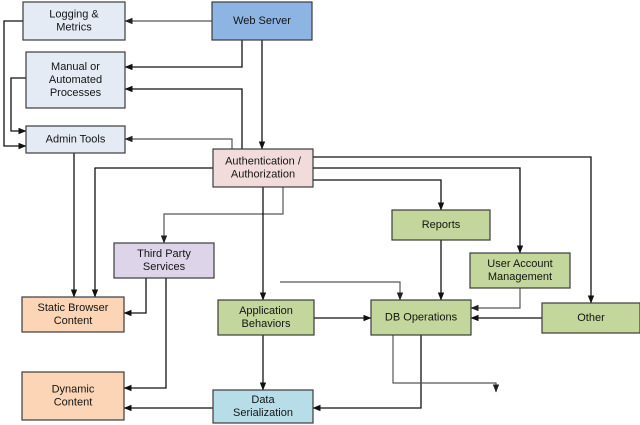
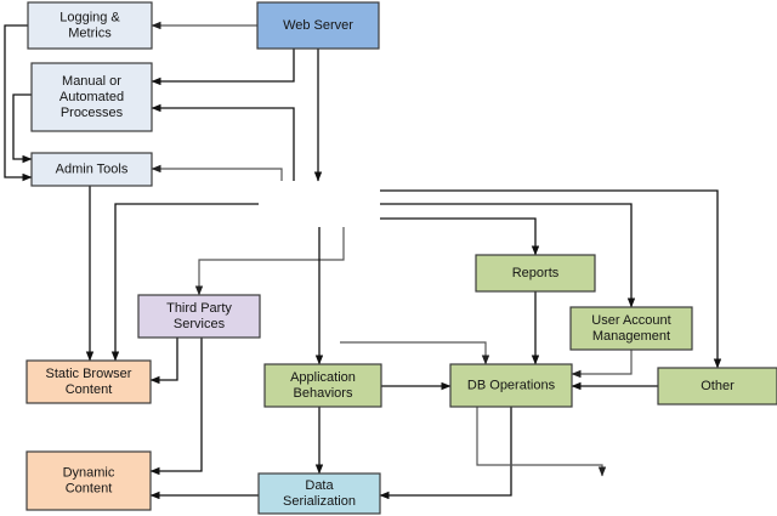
  Logging &
  Metrics
  Manual or
  Automated
  Processes
  Admin Tools
  Web Server
- Authentication /
- Authorization
  Third Party
  Services
  Static Browser
  Content
  Dynamic
  Content
  Application
  Behaviors
  Data
  Serialization
  Reports
  User Account
  Management
  DB Operations
  Other
